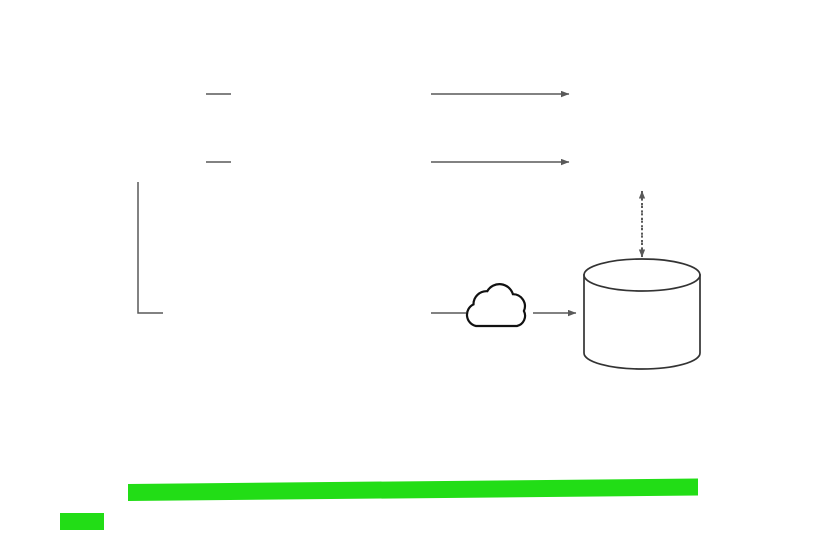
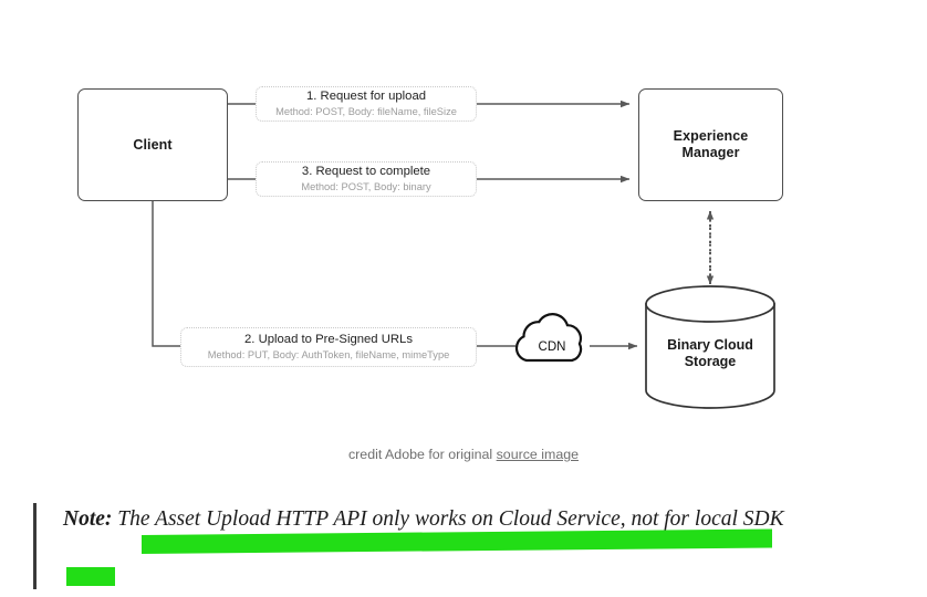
+ Client
+ Experience
+ Manager
+ Binary Cloud
+ Storage
+ CDN
+ 1. Request for upload
+ Method: POST, Body: fileName, fileSize
+ 3. Request to complete
+ Method: POST, Body: binary
+ 2. Upload to Pre-Signed URLs
+ Method: PUT, Body: AuthToken, fileName, mimeType
+ credit Adobe for original source image
+ Note: The Asset Upload HTTP API only works on Cloud Service, not for local SDK
